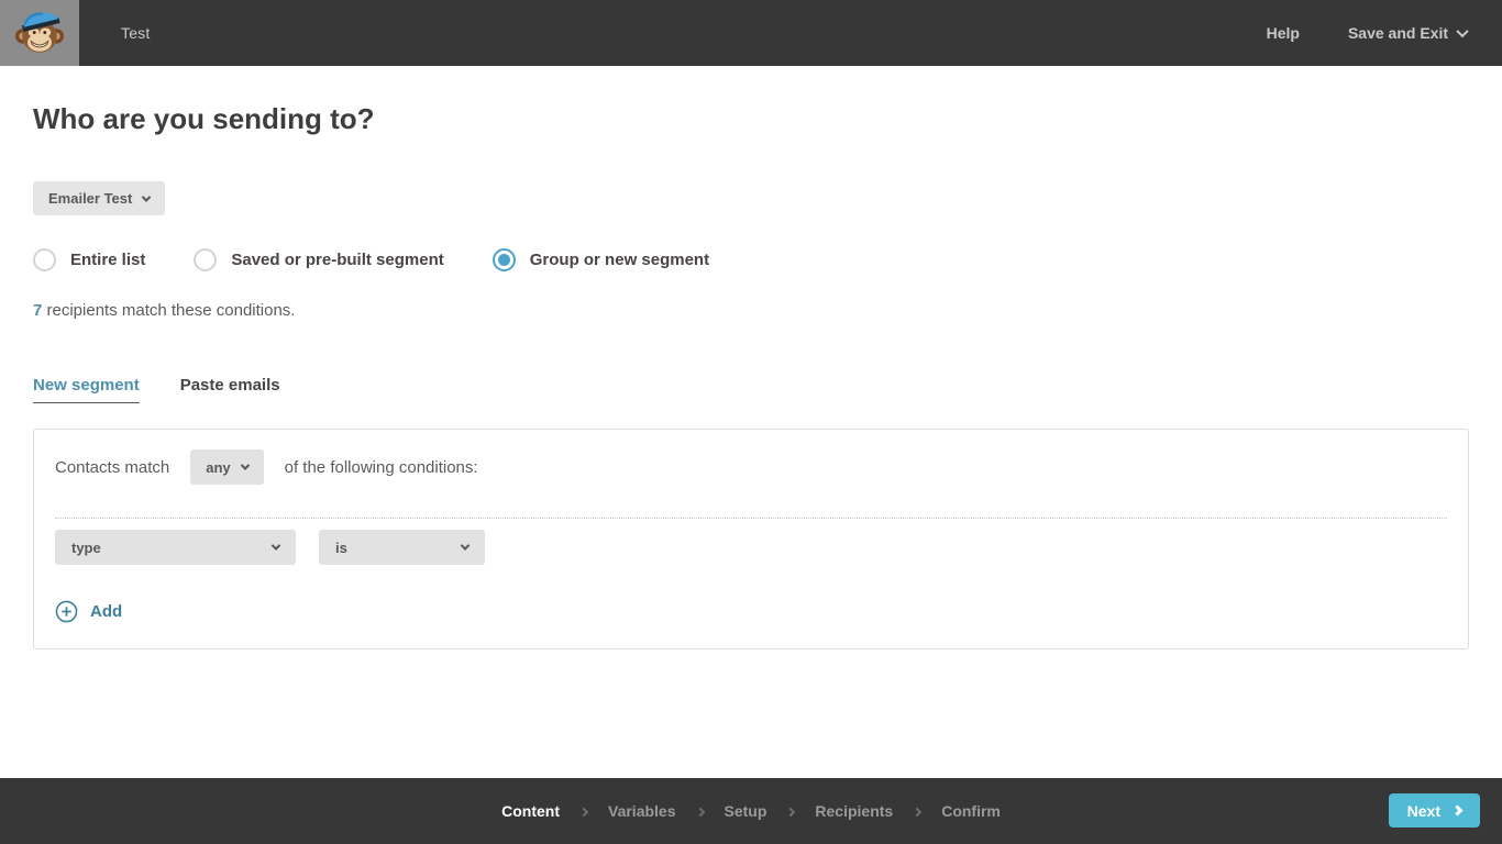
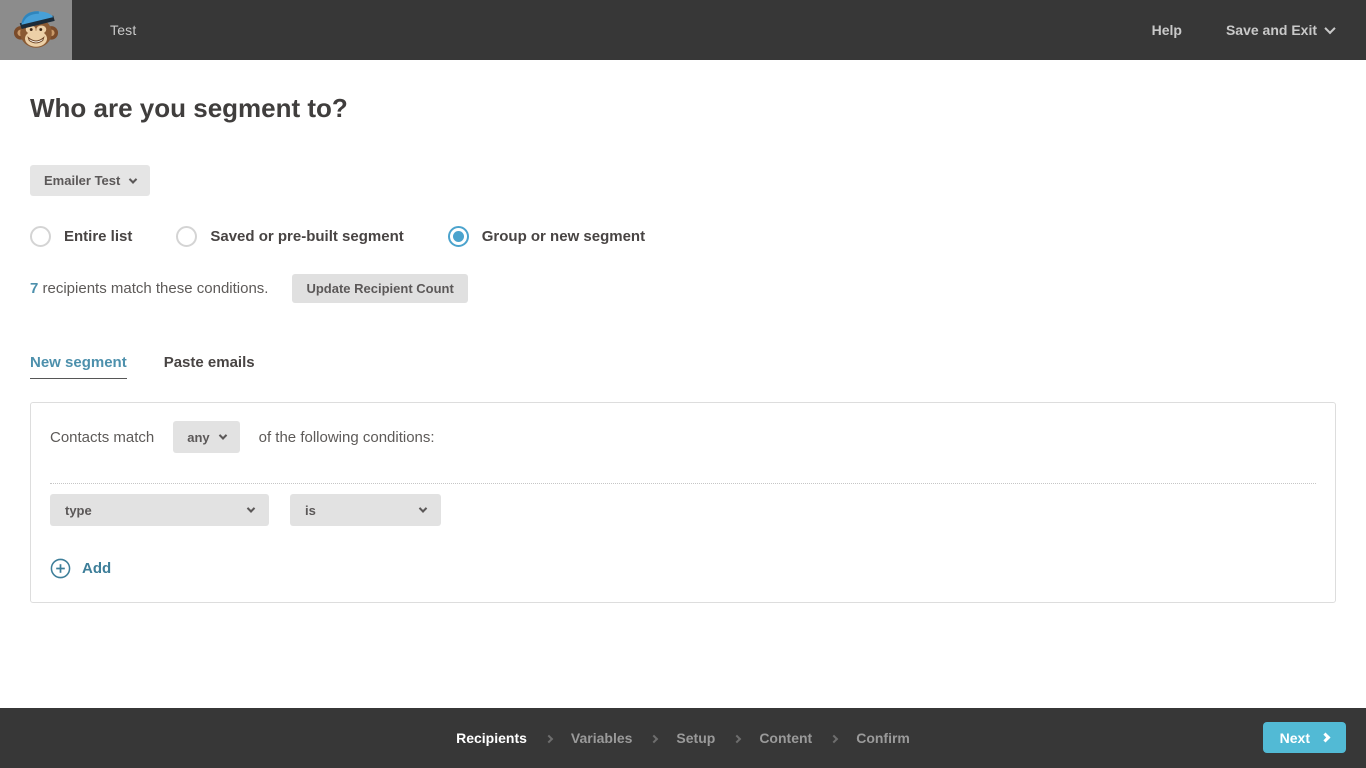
  Test
  Help
  Save and Exit
- Who are you sending to?
+ Who are you segment to?
  Emailer Test
  Entire list
  Saved or pre-built segment
  Group or new segment
  7 recipients match these conditions.
+ Update Recipient Count
  New segment
  Paste emails
  Contacts match
  any
  of the following conditions:
  type
  is
  Add
- Content
+ Recipients
  Variables
  Setup
- Recipients
+ Content
  Confirm
  Next
